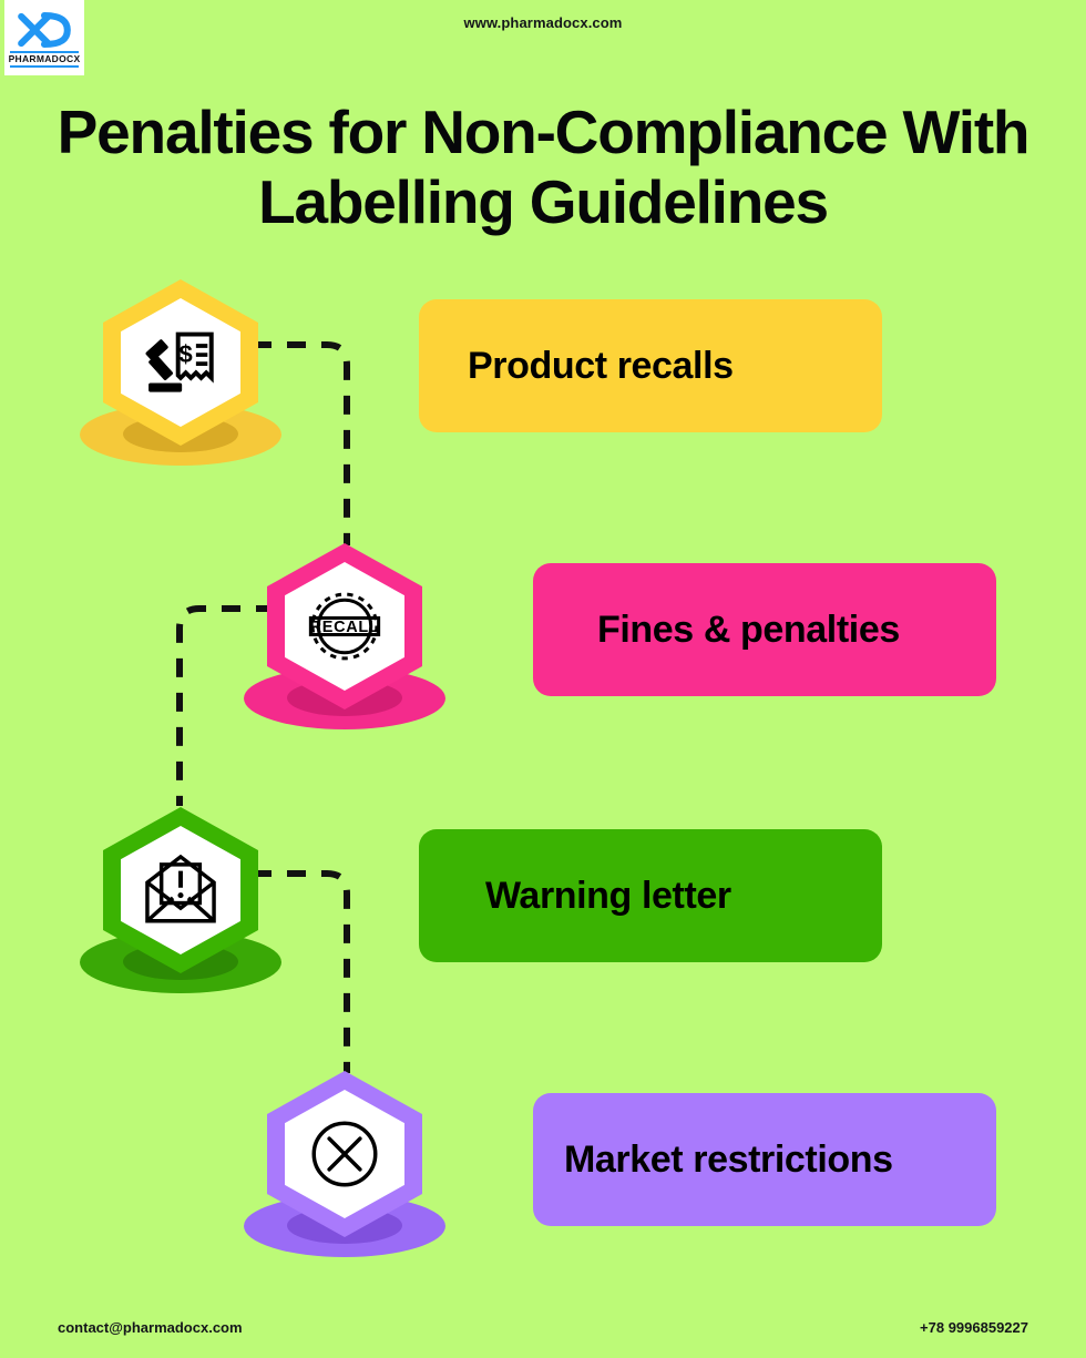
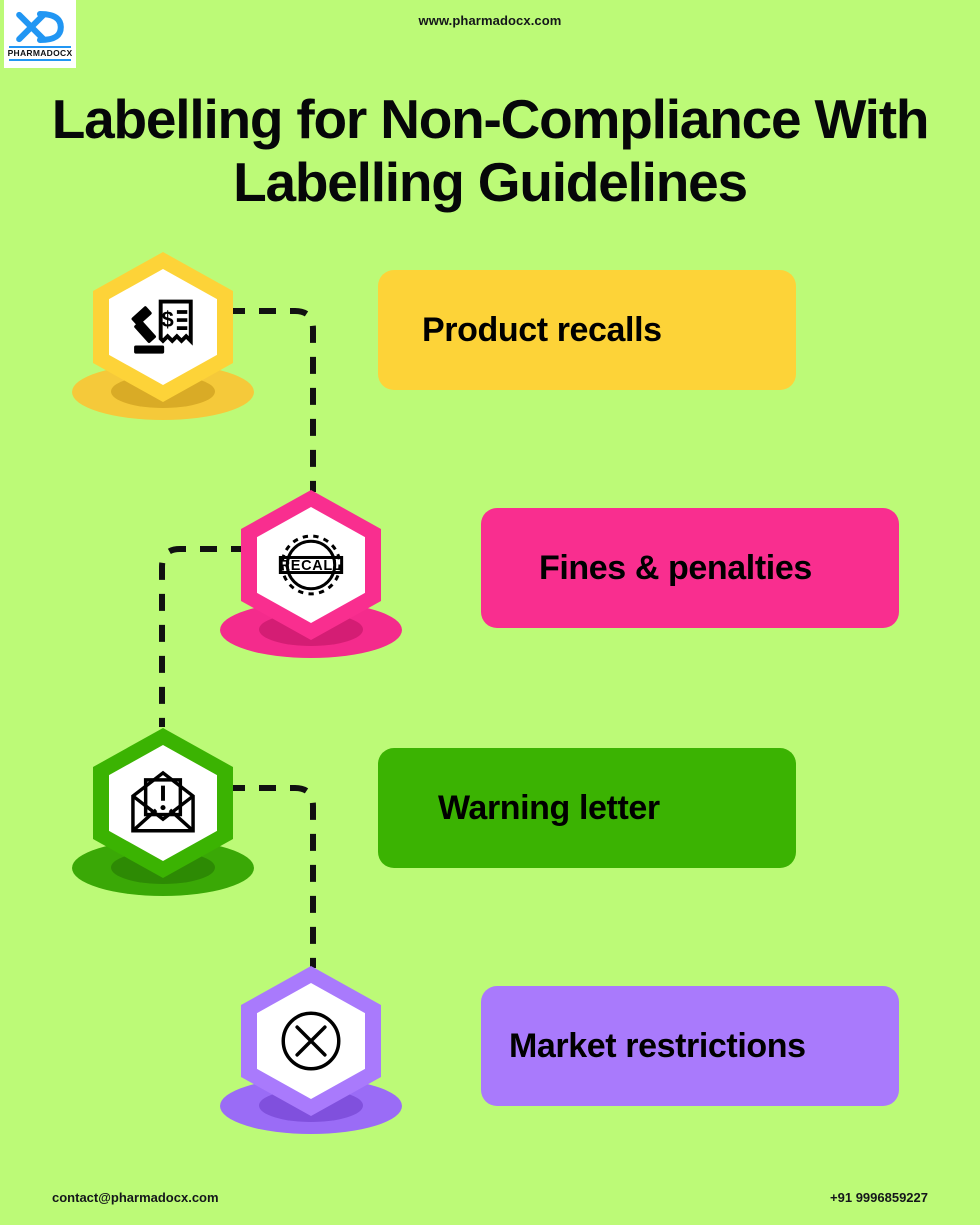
  PHARMADOCX
  www.pharmadocx.com
- Penalties for Non-Compliance With Labelling Guidelines
+ Labelling for Non-Compliance With Labelling Guidelines
  $
  Product recalls
  RECALL
  Fines & penalties
  Warning letter
  Market restrictions
  contact@pharmadocx.com
- +78 9996859227
+ +91 9996859227
